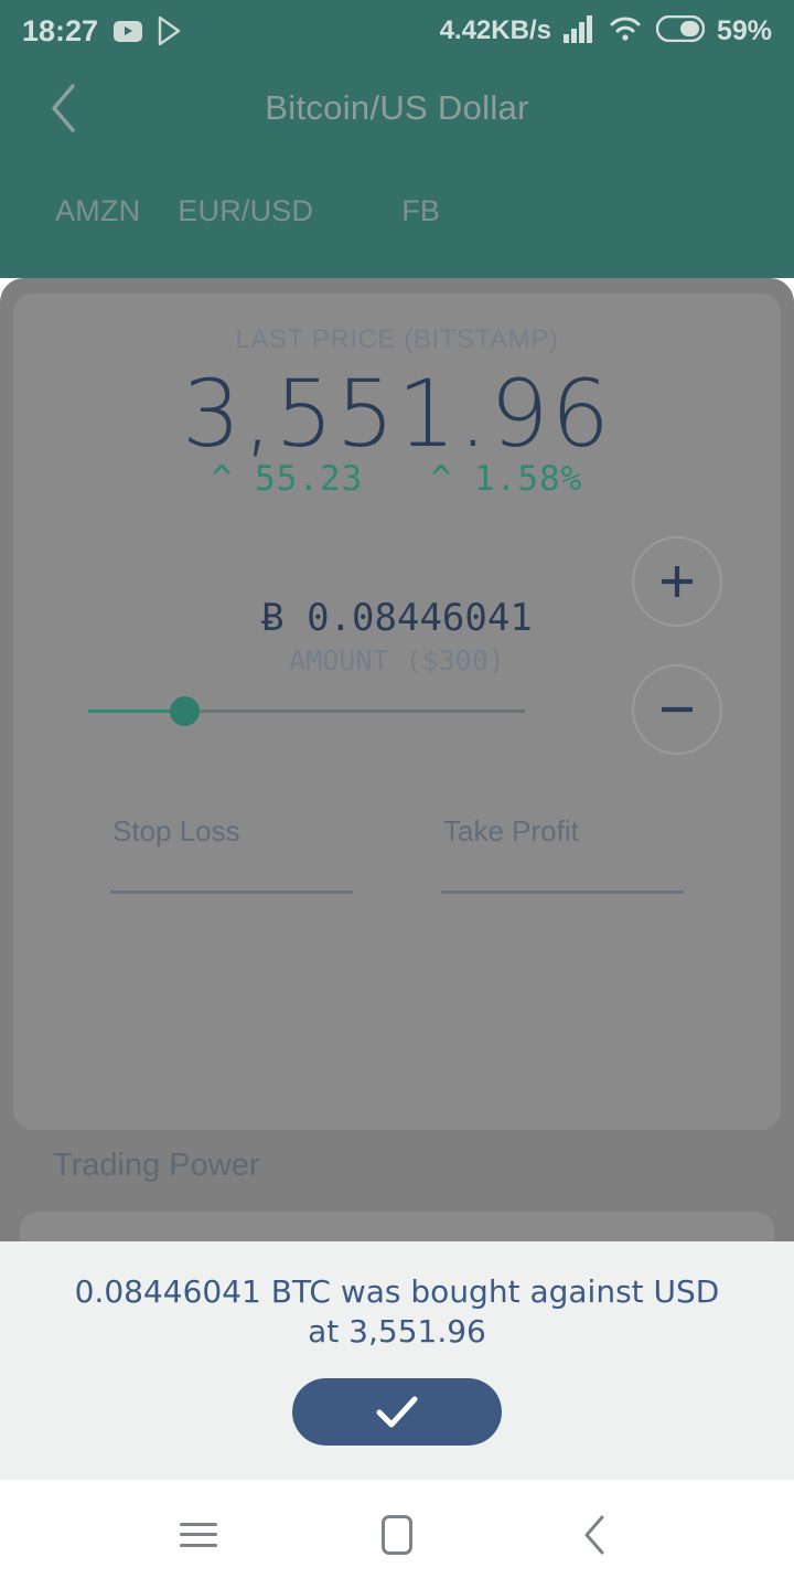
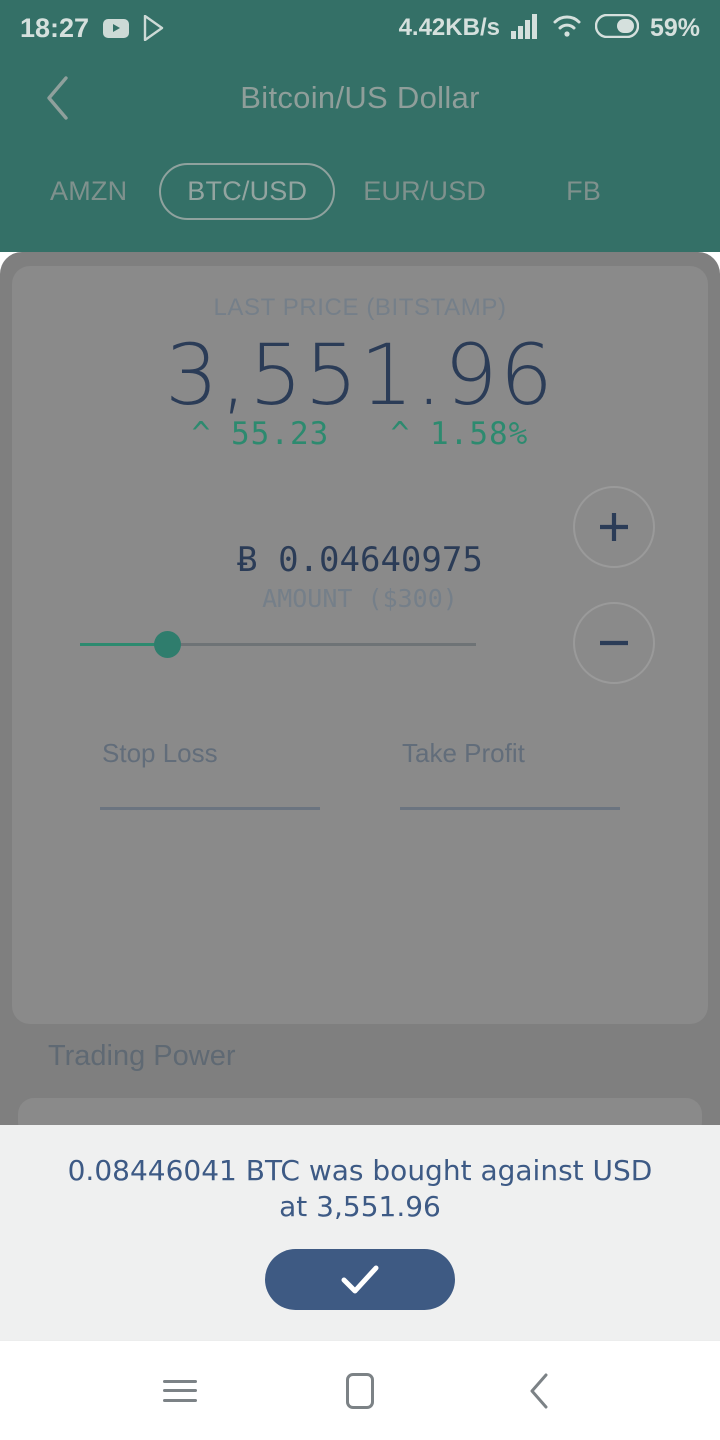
  18:27
  4.42KB/s
  59%
  Bitcoin/US Dollar
  AMZN
+ BTC/USD
  EUR/USD
  FB
  3,551.96
  ^ 55.23 ^ 1.58%
- Ƀ 0.08446041
+ Ƀ 0.04640975
  Stop Loss
  Take Profit
  Trading Power
  0.08446041 BTC was bought against USD at 3,551.96
